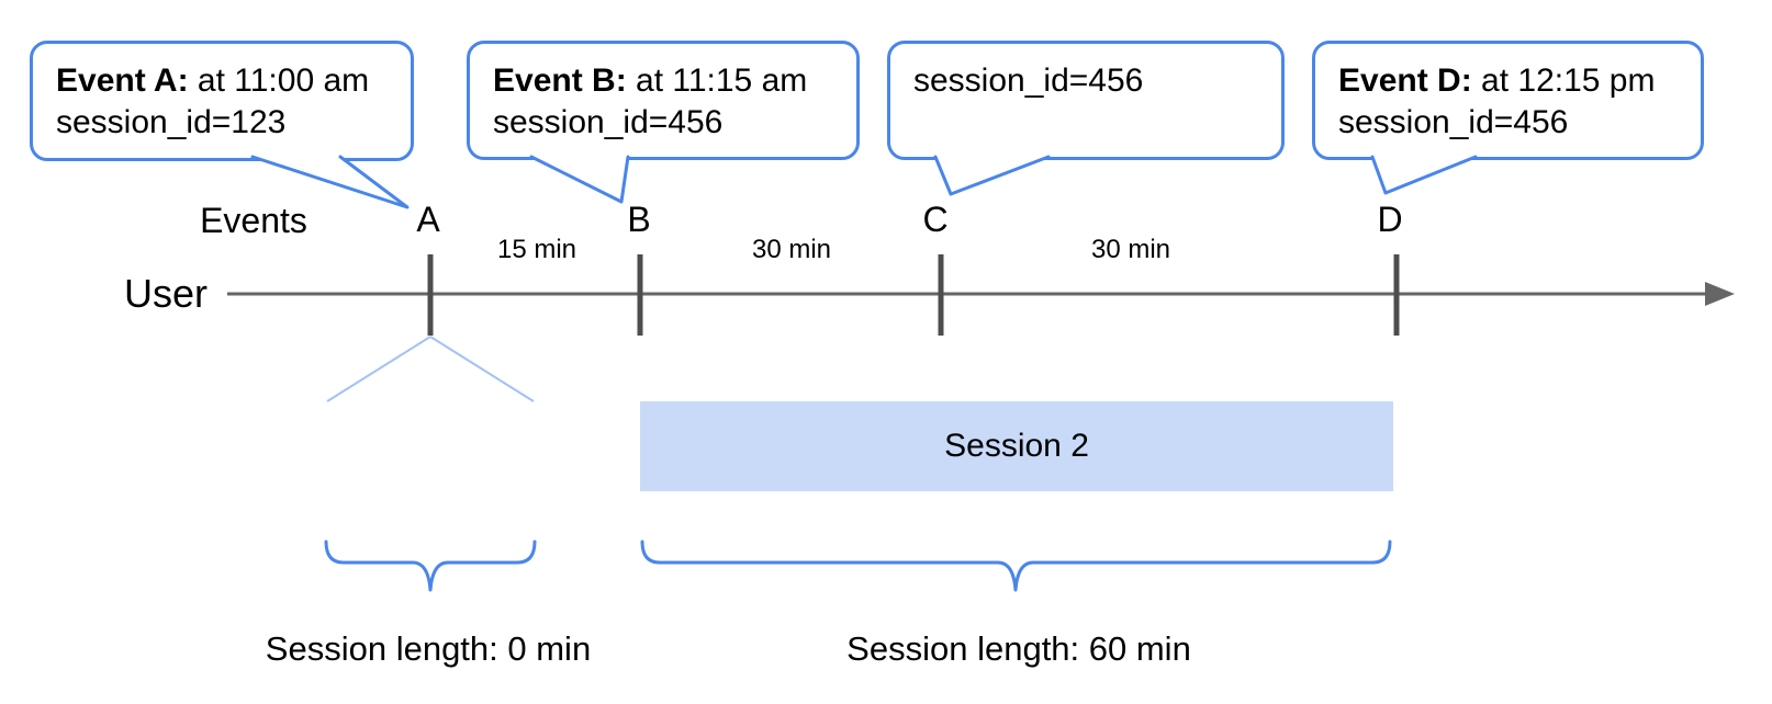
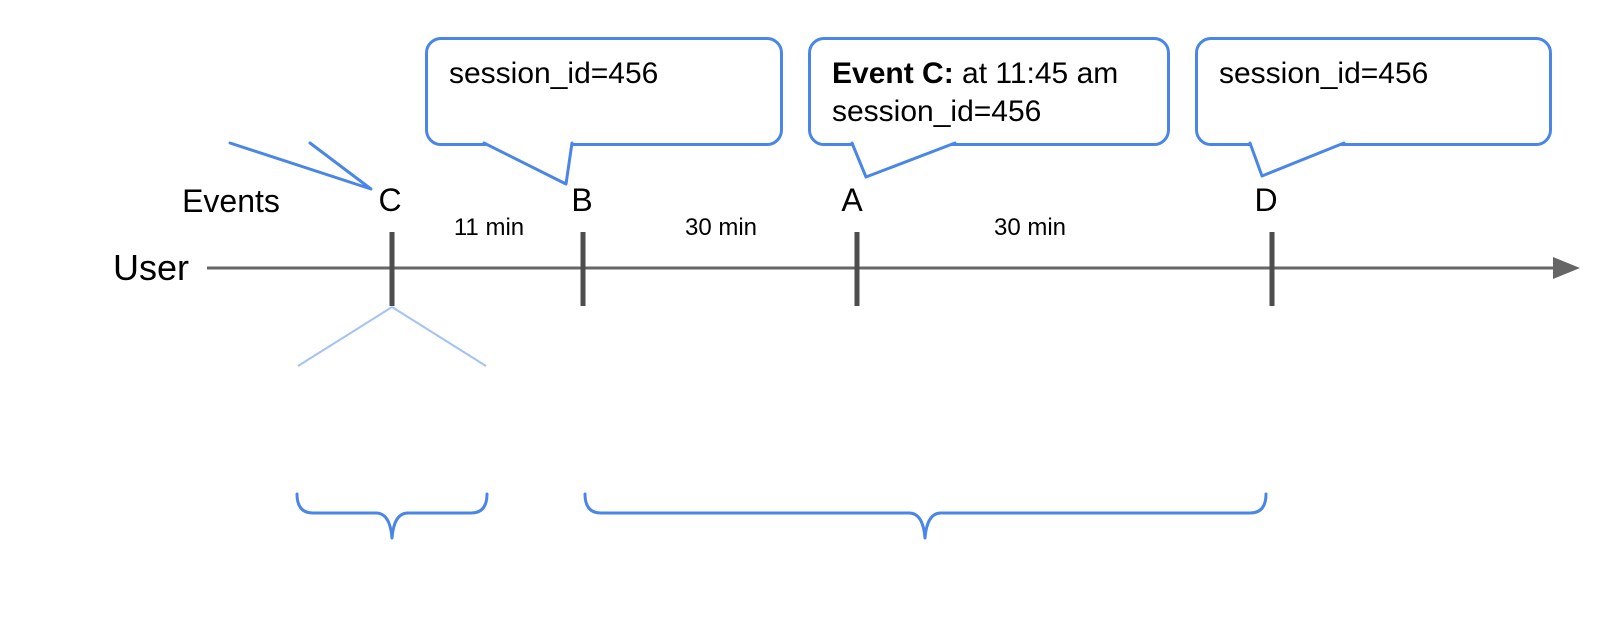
- Event A: at 11:00 am
- session_id=123
- Event B: at 11:15 am
  session_id=456
+ Event C: at 11:45 am
  session_id=456
- Event D: at 12:15 pm
  session_id=456
  Events
  User
- A
+ C
  B
- C
+ A
  D
- 15 min
+ 11 min
  30 min
  30 min
- Session 2
- Session length: 0 min
- Session length: 60 min
